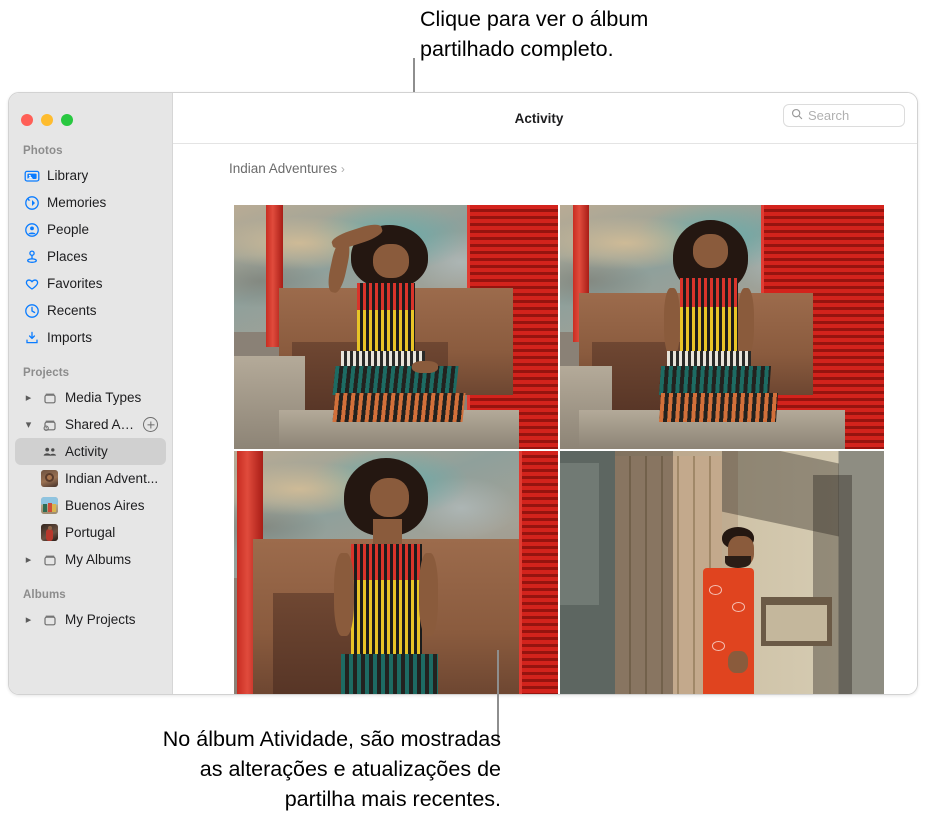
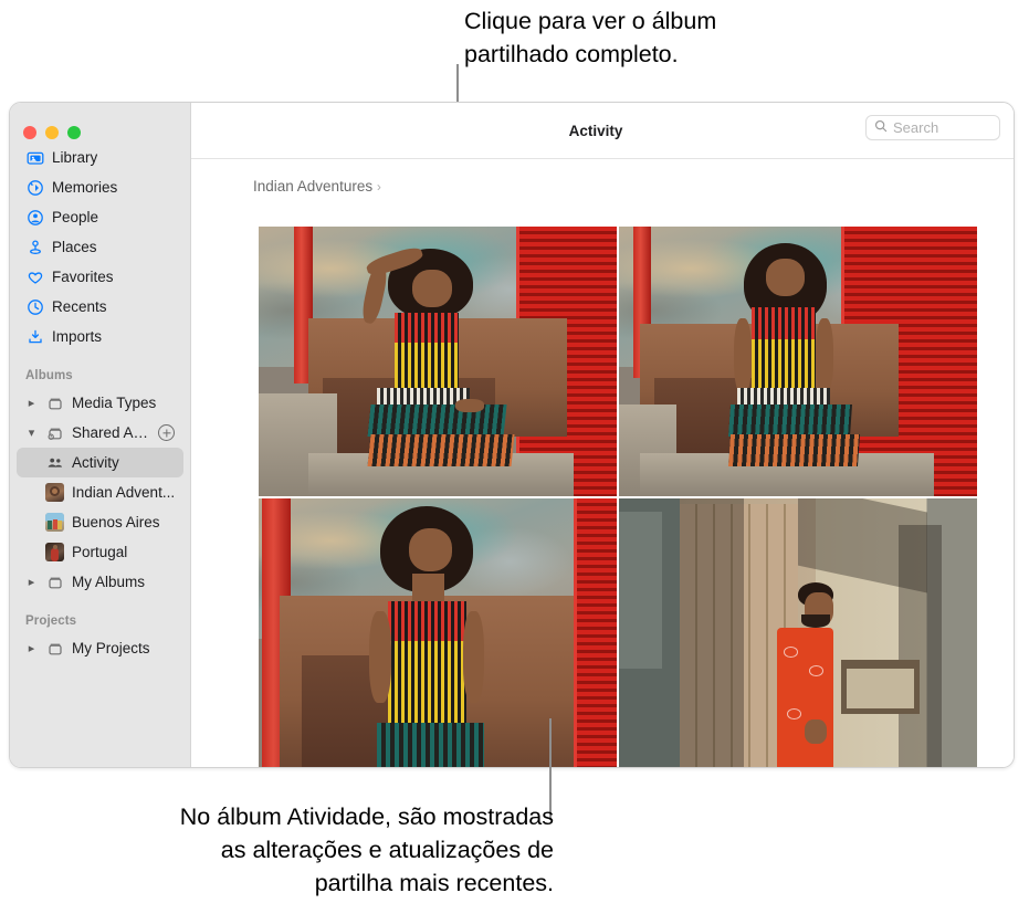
  Clique para ver o álbum
  partilhado completo.
- Photos
  Library
  Memories
  People
  Places
  Favorites
  Recents
  Imports
- Projects
+ Albums
  ▸
  Media Types
  ▾
  Shared Albu
  Activity
  Indian Advent...
  Buenos Aires
  Portugal
  ▸
  My Albums
- Albums
+ Projects
  ▸
  My Projects
  Activity
  Search
  Indian Adventures ›
  No álbum Atividade, são mostradas
  as alterações e atualizações de
  partilha mais recentes.
